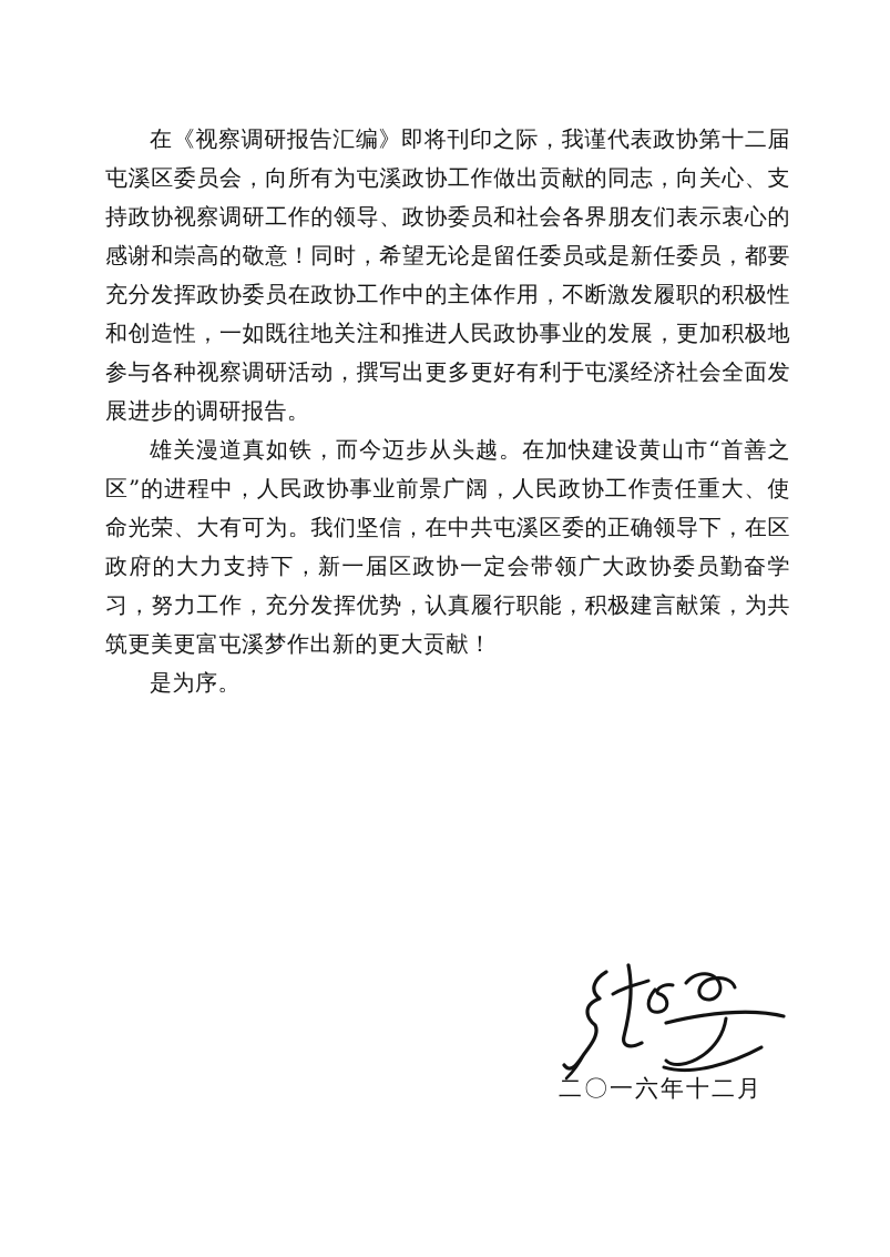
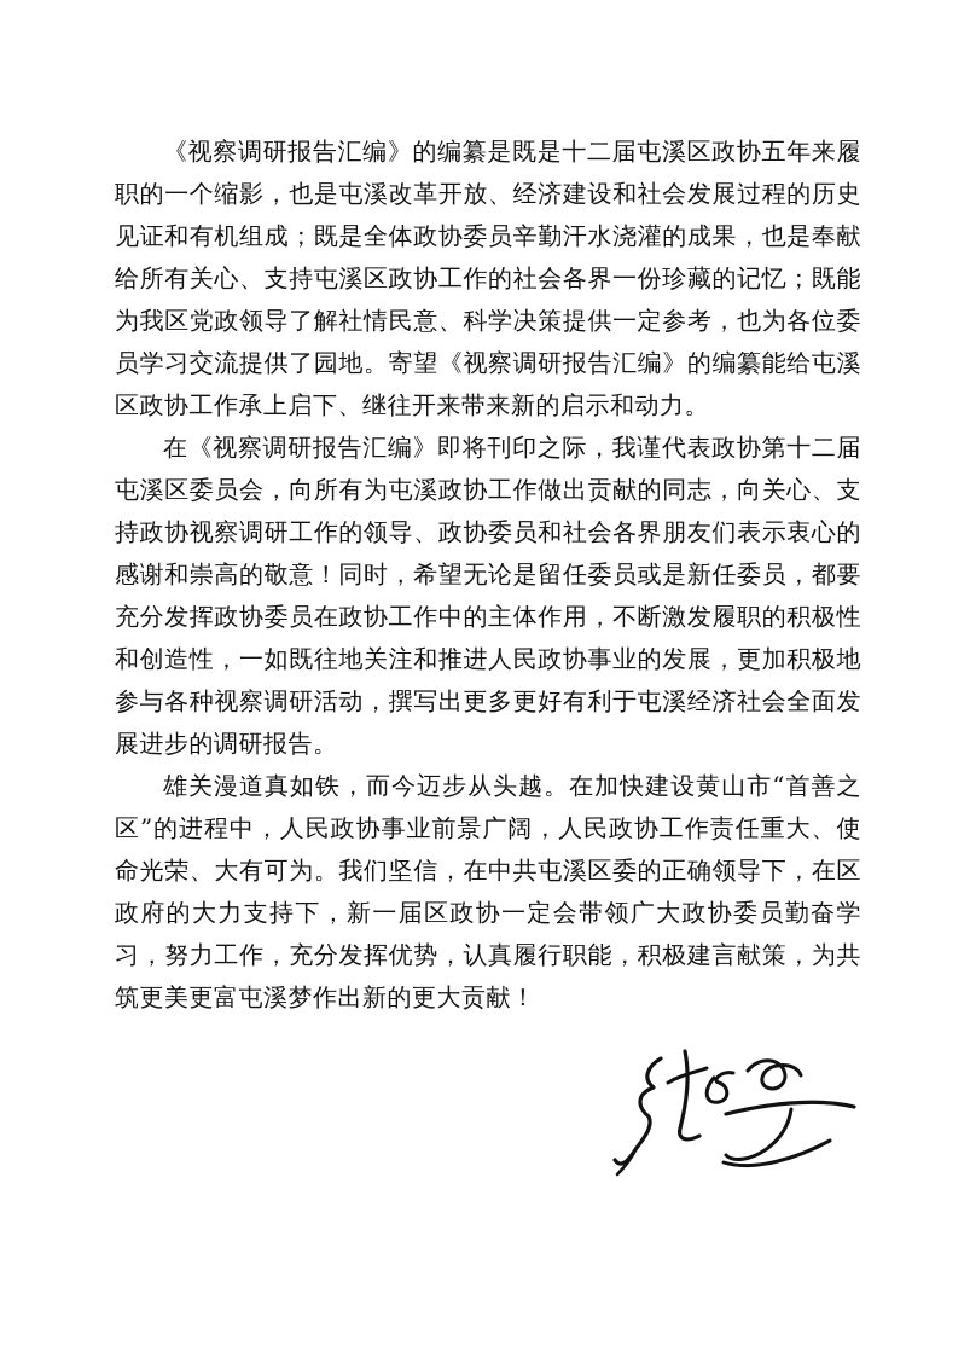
+ 《视察调研报告汇编》的编纂是既是十二届屯溪区政协五年来履职的一个缩影，也是屯溪改革开放、经济建设和社会发展过程的历史见证和有机组成；既是全体政协委员辛勤汗水浇灌的成果，也是奉献给所有关心、支持屯溪区政协工作的社会各界一份珍藏的记忆；既能为我区党政领导了解社情民意、科学决策提供一定参考，也为各位委员学习交流提供了园地。寄望《视察调研报告汇编》的编纂能给屯溪区政协工作承上启下、继往开来带来新的启示和动力。
  在《视察调研报告汇编》即将刊印之际，我谨代表政协第十二届屯溪区委员会，向所有为屯溪政协工作做出贡献的同志，向关心、支持政协视察调研工作的领导、政协委员和社会各界朋友们表示衷心的感谢和崇高的敬意！同时，希望无论是留任委员或是新任委员，都要充分发挥政协委员在政协工作中的主体作用，不断激发履职的积极性和创造性，一如既往地关注和推进人民政协事业的发展，更加积极地参与各种视察调研活动，撰写出更多更好有利于屯溪经济社会全面发展进步的调研报告。
  雄关漫道真如铁，而今迈步从头越。在加快建设黄山市“首善之区”的进程中，人民政协事业前景广阔，人民政协工作责任重大、使命光荣、大有可为。我们坚信，在中共屯溪区委的正确领导下，在区政府的大力支持下，新一届区政协一定会带领广大政协委员勤奋学习，努力工作，充分发挥优势，认真履行职能，积极建言献策，为共筑更美更富屯溪梦作出新的更大贡献！
- 是为序。
- 二〇一六年十二月
